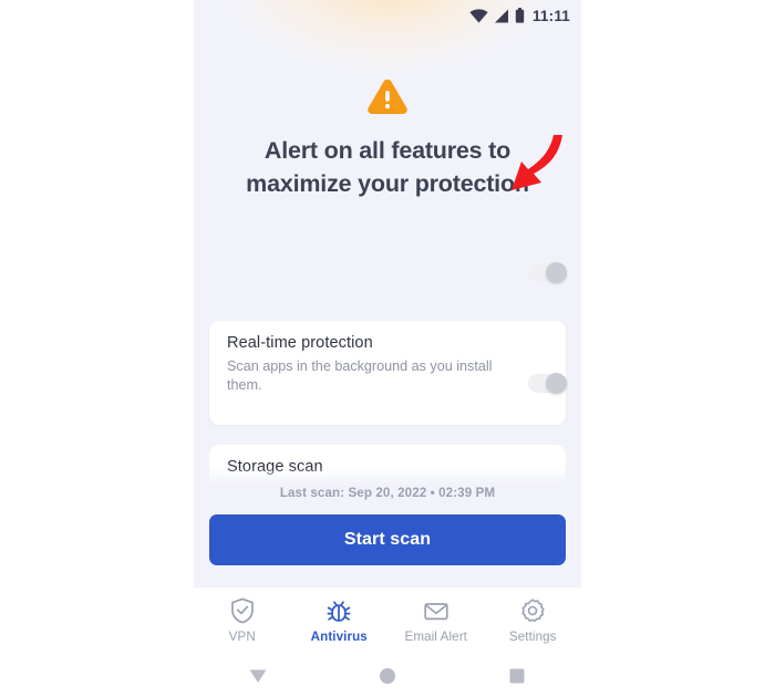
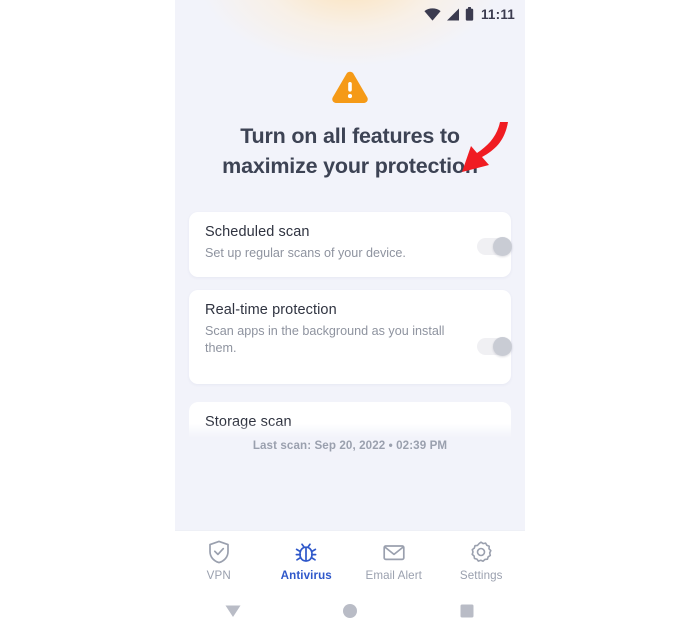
  11:11
- Alert on all features to
+ Turn on all features to
  maximize your protectio
+ Scheduled scan
+ Set up regular scans of your device.
  Real-time protection
  Scan apps in the background as you install them.
  Storage scan
  Last scan: Sep 20, 2022 • 02:39 PM
- Start scan
  VPN
  Antivirus
  Email Alert
  Settings
